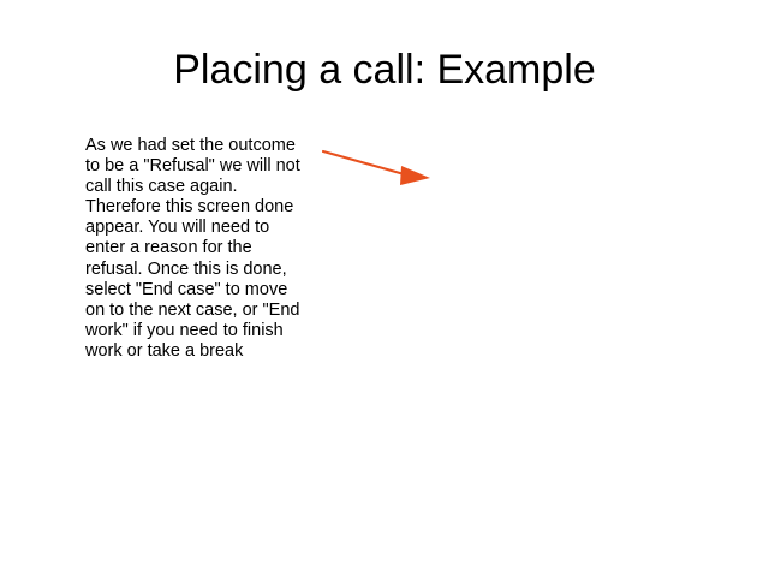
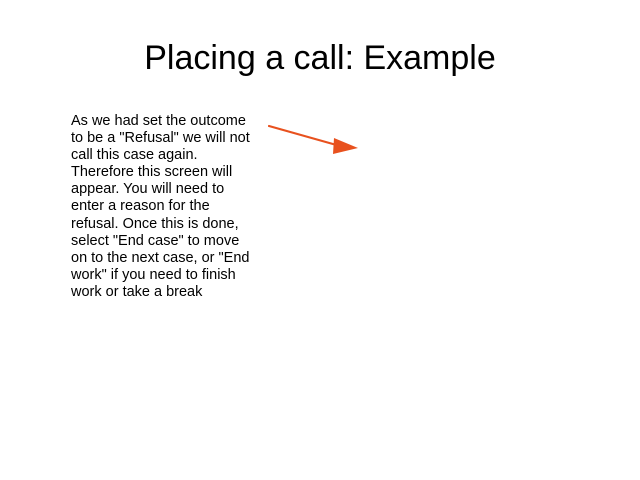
  Placing a call: Example
- As we had set the outcome to be a "Refusal" we will not call this case again. Therefore this screen done appear. You will need to enter a reason for the refusal. Once this is done, select "End case" to move on to the next case, or "End work" if you need to finish work or take a break
+ As we had set the outcome to be a "Refusal" we will not call this case again. Therefore this screen will appear. You will need to enter a reason for the refusal. Once this is done, select "End case" to move on to the next case, or "End work" if you need to finish work or take a break
